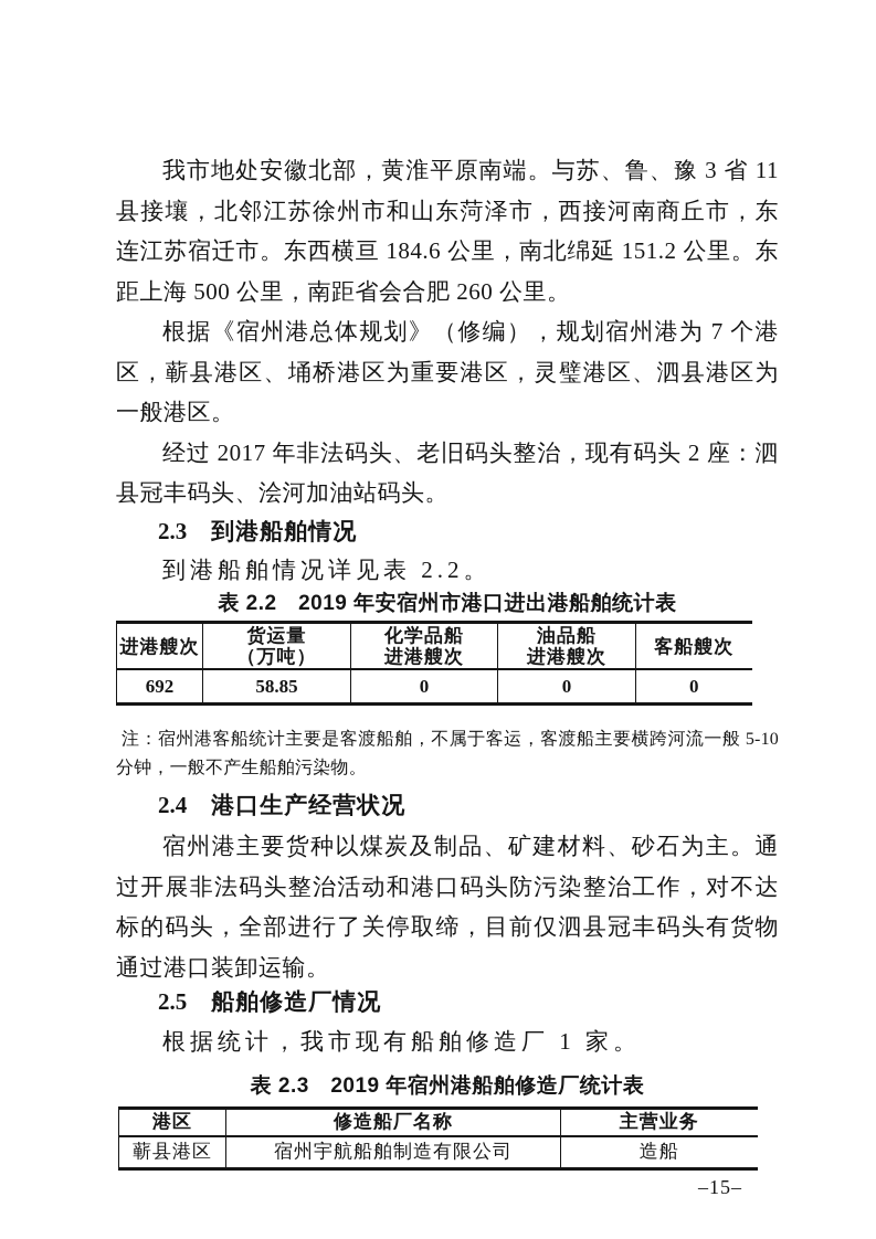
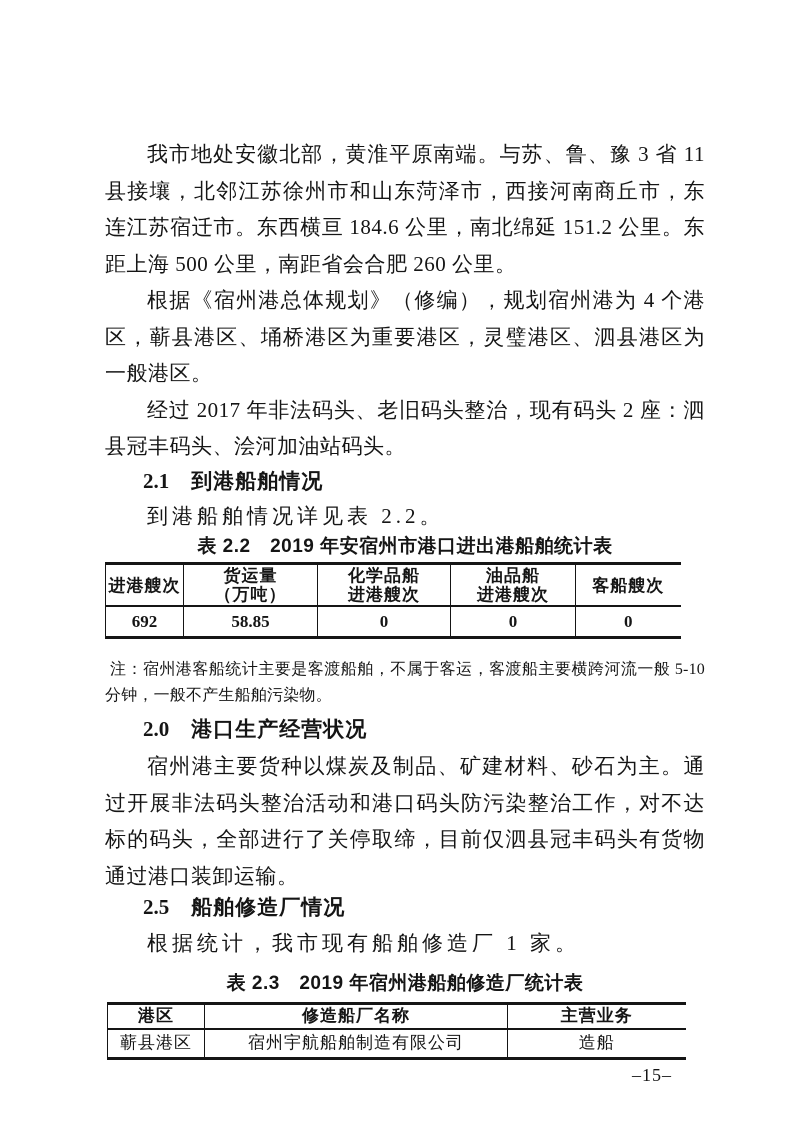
  我市地处安徽北部，黄淮平原南端。与苏、鲁、豫 3 省 11 县接壤，北邻江苏徐州市和山东菏泽市，西接河南商丘市，东连江苏宿迁市。东西横亘 184.6 公里，南北绵延 151.2 公里。东距上海 500 公里，南距省会合肥 260 公里。
- 根据《宿州港总体规划》（修编），规划宿州港为 7 个港区，蕲县港区、埇桥港区为重要港区，灵璧港区、泗县港区为一般港区。
+ 根据《宿州港总体规划》（修编），规划宿州港为 4 个港区，蕲县港区、埇桥港区为重要港区，灵璧港区、泗县港区为一般港区。
  经过 2017 年非法码头、老旧码头整治，现有码头 2 座：泗县冠丰码头、浍河加油站码头。
- 2.3 到港船舶情况
+ 2.1 到港船舶情况
  到港船舶情况详见表 2.2。
  表 2.2 2019 年安宿州市港口进出港船舶统计表
  进港艘次	货运量 （万吨）	化学品船 进港艘次	油品船 进港艘次	客船艘次
  692	58.85	0	0	0
  注：宿州港客船统计主要是客渡船舶，不属于客运，客渡船主要横跨河流一般 5-10 分钟，一般不产生船舶污染物。
- 2.4 港口生产经营状况
+ 2.0 港口生产经营状况
  宿州港主要货种以煤炭及制品、矿建材料、砂石为主。通过开展非法码头整治活动和港口码头防污染整治工作，对不达标的码头，全部进行了关停取缔，目前仅泗县冠丰码头有货物通过港口装卸运输。
  2.5 船舶修造厂情况
  根据统计，我市现有船舶修造厂 1 家。
  表 2.3 2019 年宿州港船舶修造厂统计表
  港区	修造船厂名称	主营业务
  蕲县港区	宿州宇航船舶制造有限公司	造船
  –15–
